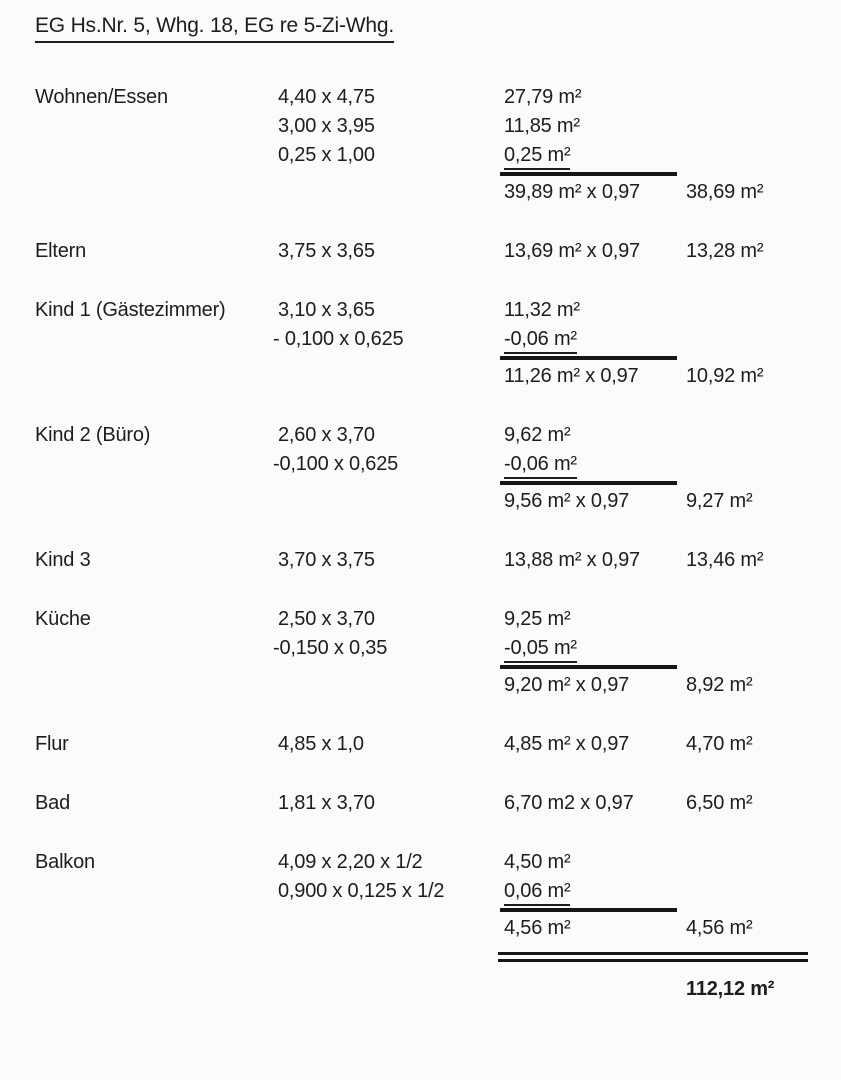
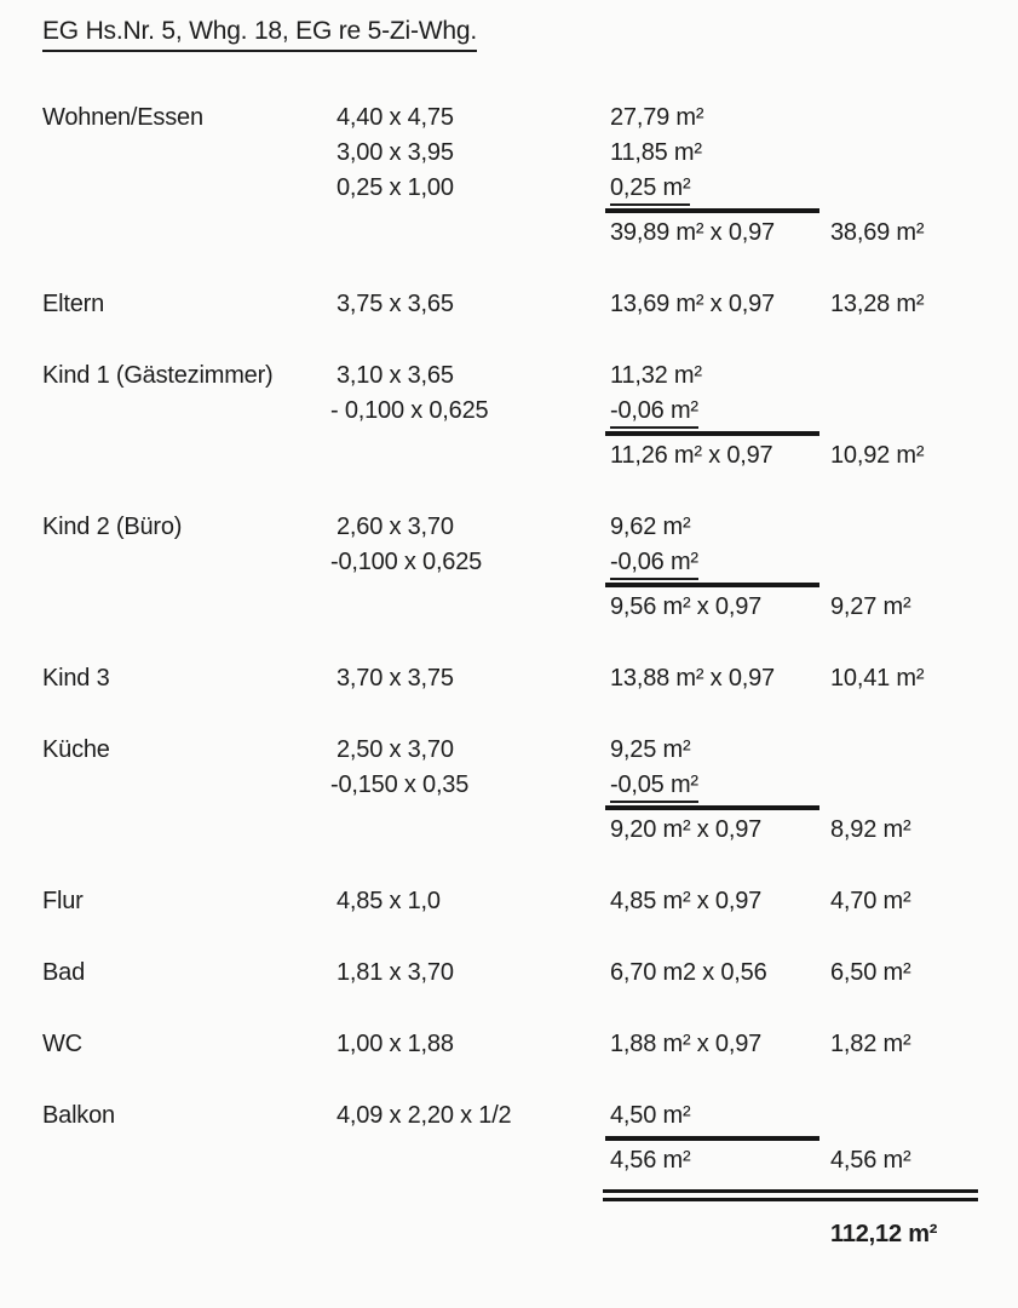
  EG Hs.Nr. 5, Whg. 18, EG re 5-Zi-Whg.
  Wohnen/Essen
  4,40 x 4,75
  27,79 m²
  3,00 x 3,95
  11,85 m²
  0,25 x 1,00
  0,25 m²
  39,89 m² x 0,97
  38,69 m²
  Eltern
  3,75 x 3,65
  13,69 m² x 0,97
  13,28 m²
  Kind 1 (Gästezimmer)
  3,10 x 3,65
  11,32 m²
  - 0,100 x 0,625
  -0,06 m²
  11,26 m² x 0,97
  10,92 m²
  Kind 2 (Büro)
  2,60 x 3,70
  9,62 m²
  -0,100 x 0,625
  -0,06 m²
  9,56 m² x 0,97
  9,27 m²
  Kind 3
  3,70 x 3,75
  13,88 m² x 0,97
- 13,46 m²
+ 10,41 m²
  Küche
  2,50 x 3,70
  9,25 m²
  -0,150 x 0,35
  -0,05 m²
  9,20 m² x 0,97
  8,92 m²
  Flur
  4,85 x 1,0
  4,85 m² x 0,97
  4,70 m²
  Bad
  1,81 x 3,70
- 6,70 m2 x 0,97
+ 6,70 m2 x 0,56
  6,50 m²
+ WC
+ 1,00 x 1,88
+ 1,88 m² x 0,97
+ 1,82 m²
  Balkon
  4,09 x 2,20 x 1/2
  4,50 m²
- 0,900 x 0,125 x 1/2
- 0,06 m²
  4,56 m²
  4,56 m²
  112,12 m²
